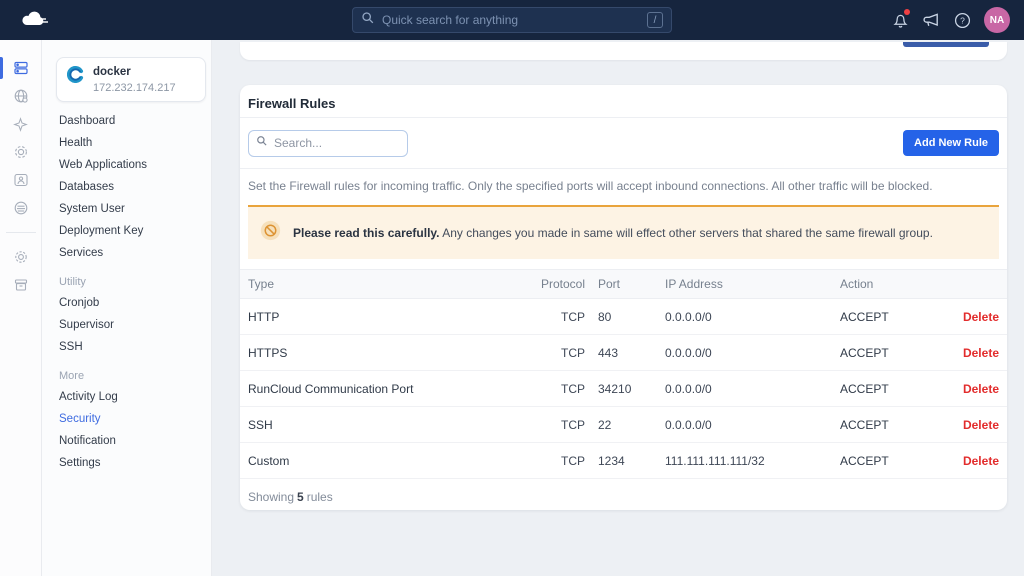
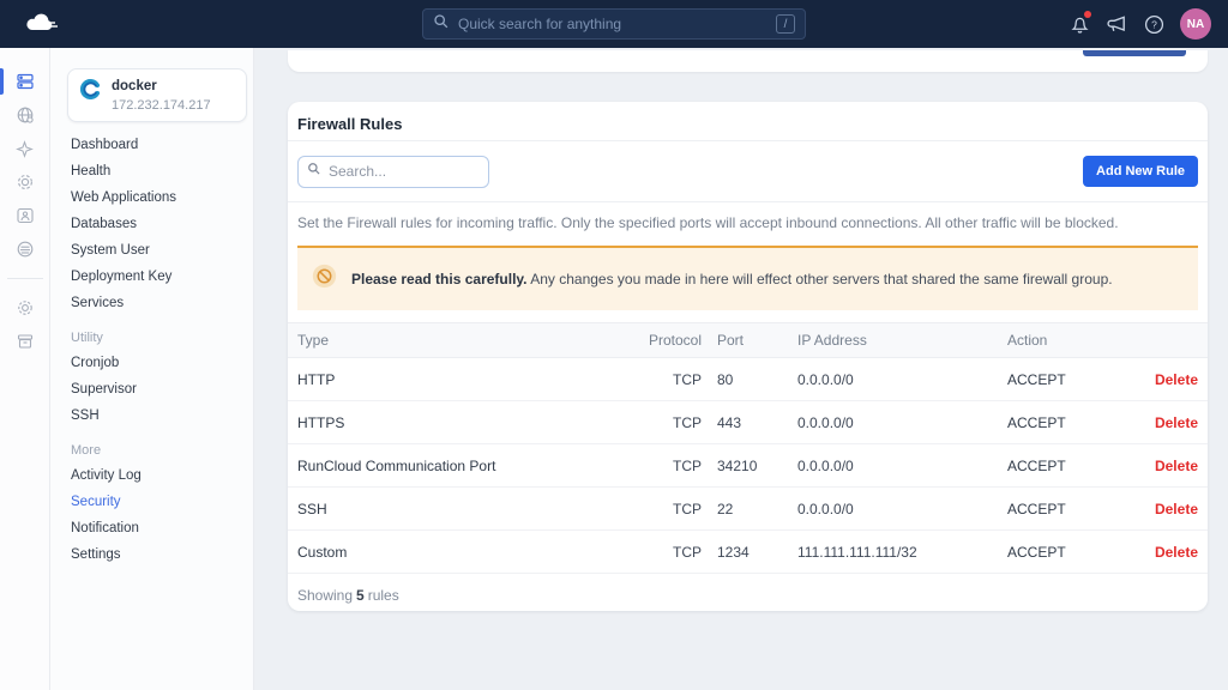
  Quick search for anything
  /
  ?
  NA
  docker
  172.232.174.217
  Dashboard
  Health
  Web Applications
  Databases
  System User
  Deployment Key
  Services
  Utility
  Cronjob
  Supervisor
  SSH
  More
  Activity Log
  Security
  Notification
  Settings
  Firewall Rules
  Search...
  Add New Rule
  Set the Firewall rules for incoming traffic. Only the specified ports will accept inbound connections. All other traffic will be blocked.
- Please read this carefully. Any changes you made in same will effect other servers that shared the same firewall group.
+ Please read this carefully. Any changes you made in here will effect other servers that shared the same firewall group.
  Type
  Protocol
  Port
  IP Address
  Action
  HTTP
  TCP
  80
  0.0.0.0/0
  ACCEPT
  Delete
  HTTPS
  TCP
  443
  0.0.0.0/0
  ACCEPT
  Delete
  RunCloud Communication Port
  TCP
  34210
  0.0.0.0/0
  ACCEPT
  Delete
  SSH
  TCP
  22
  0.0.0.0/0
  ACCEPT
  Delete
  Custom
  TCP
  1234
  111.111.111.111/32
  ACCEPT
  Delete
  Showing
  5
  rules
